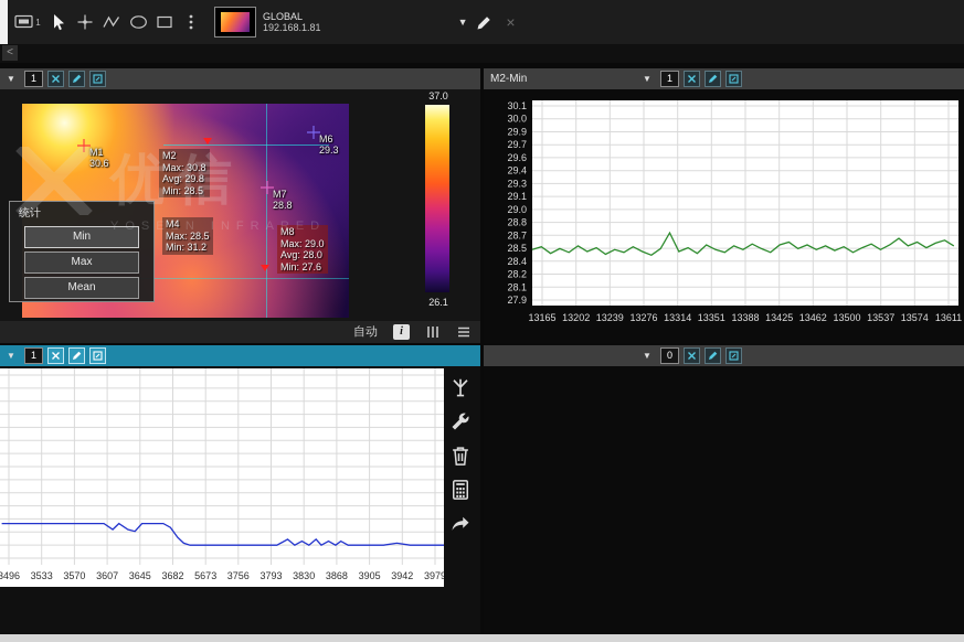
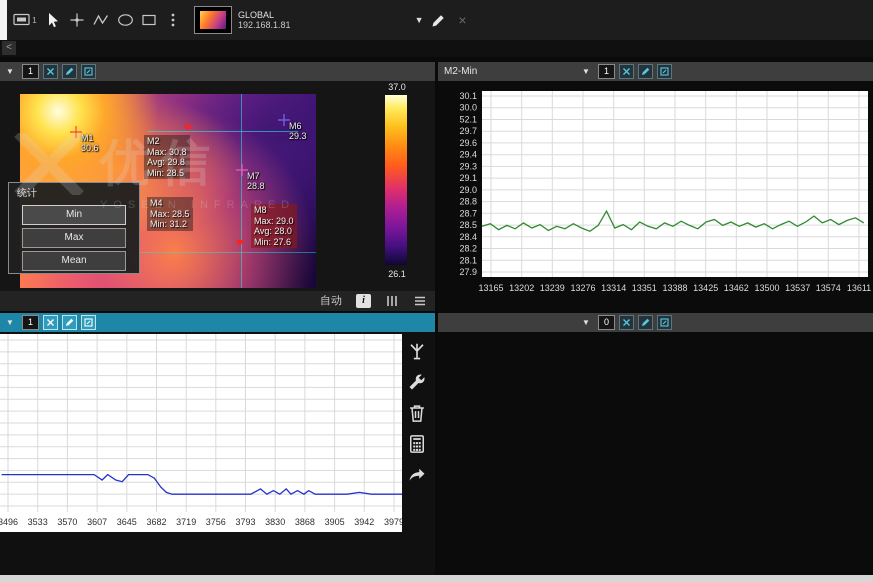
  1
  GLOBAL
  192.168.1.81
  ▼
  ×
  <
  ▼
  1
  M1
  30.6
  M6
  29.3
  M7
  28.8
  M2
  Max: 30.8
  Avg: 29.8
  Min: 28.5
  M4
  Max: 28.5
  Min: 31.2
  M8
  Max: 29.0
  Avg: 28.0
  Min: 27.6
  37.0
  26.1
  统计
  Min
  Max
  Mean
  优信
  YOSEEN INFRARED
  自动
  i
  M2-Min
  ▼
  1
  13165
  13202
  13239
  13276
  13314
  13351
  13388
  13425
  13462
  13500
  13537
  13574
  13611
  30.1
  30.0
- 29.9
+ 52.1
  29.7
  29.6
  29.4
  29.3
  29.1
  29.0
  28.8
  28.7
  28.5
  28.4
  28.2
  28.1
  27.9
  ▼
  1
  3496
  3533
  3570
  3607
  3645
  3682
- 5673
+ 3719
  3756
  3793
  3830
  3868
  3905
  3942
  3979
  ▼
  0
